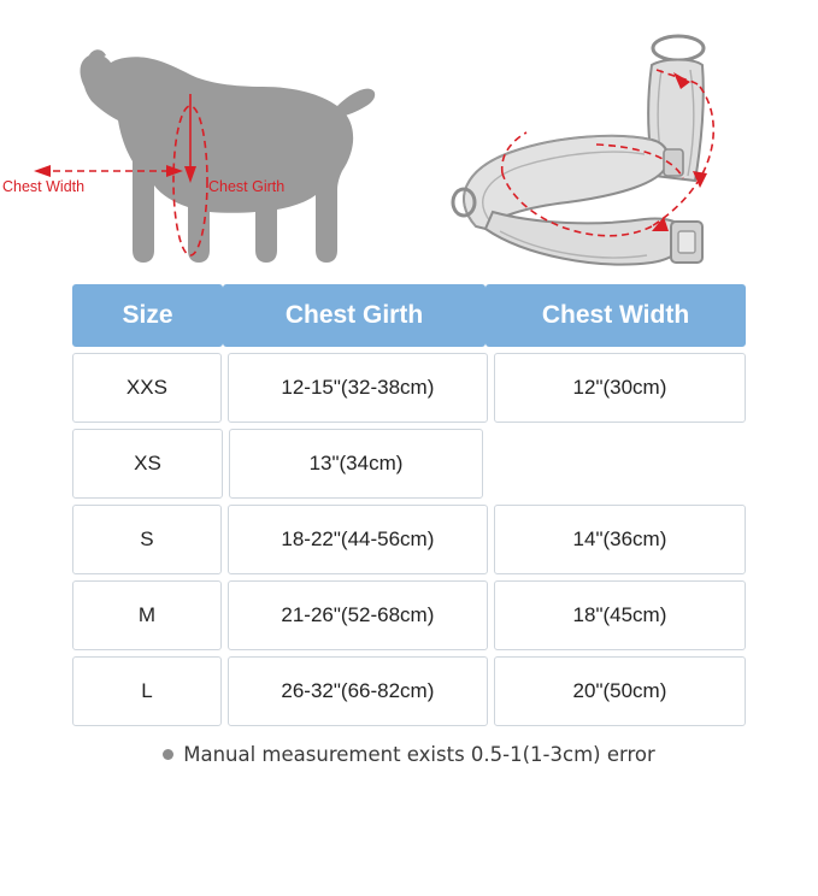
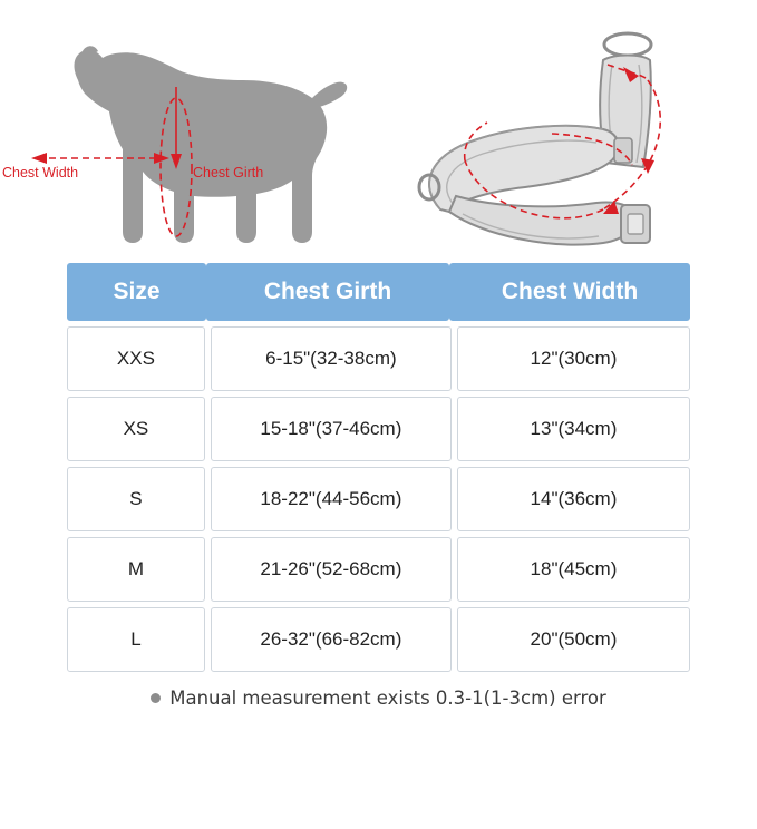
  Chest Width
  Chest Girth
  Size
  Chest Girth
  Chest Width
  XXS
- 12-15"(32-38cm)
+ 6-15"(32-38cm)
  12"(30cm)
  XS
+ 15-18"(37-46cm)
  13"(34cm)
  S
  18-22"(44-56cm)
  14"(36cm)
  M
  21-26"(52-68cm)
  18"(45cm)
  L
  26-32"(66-82cm)
  20"(50cm)
- Manual measurement exists 0.5-1(1-3cm) error
+ Manual measurement exists 0.3-1(1-3cm) error
